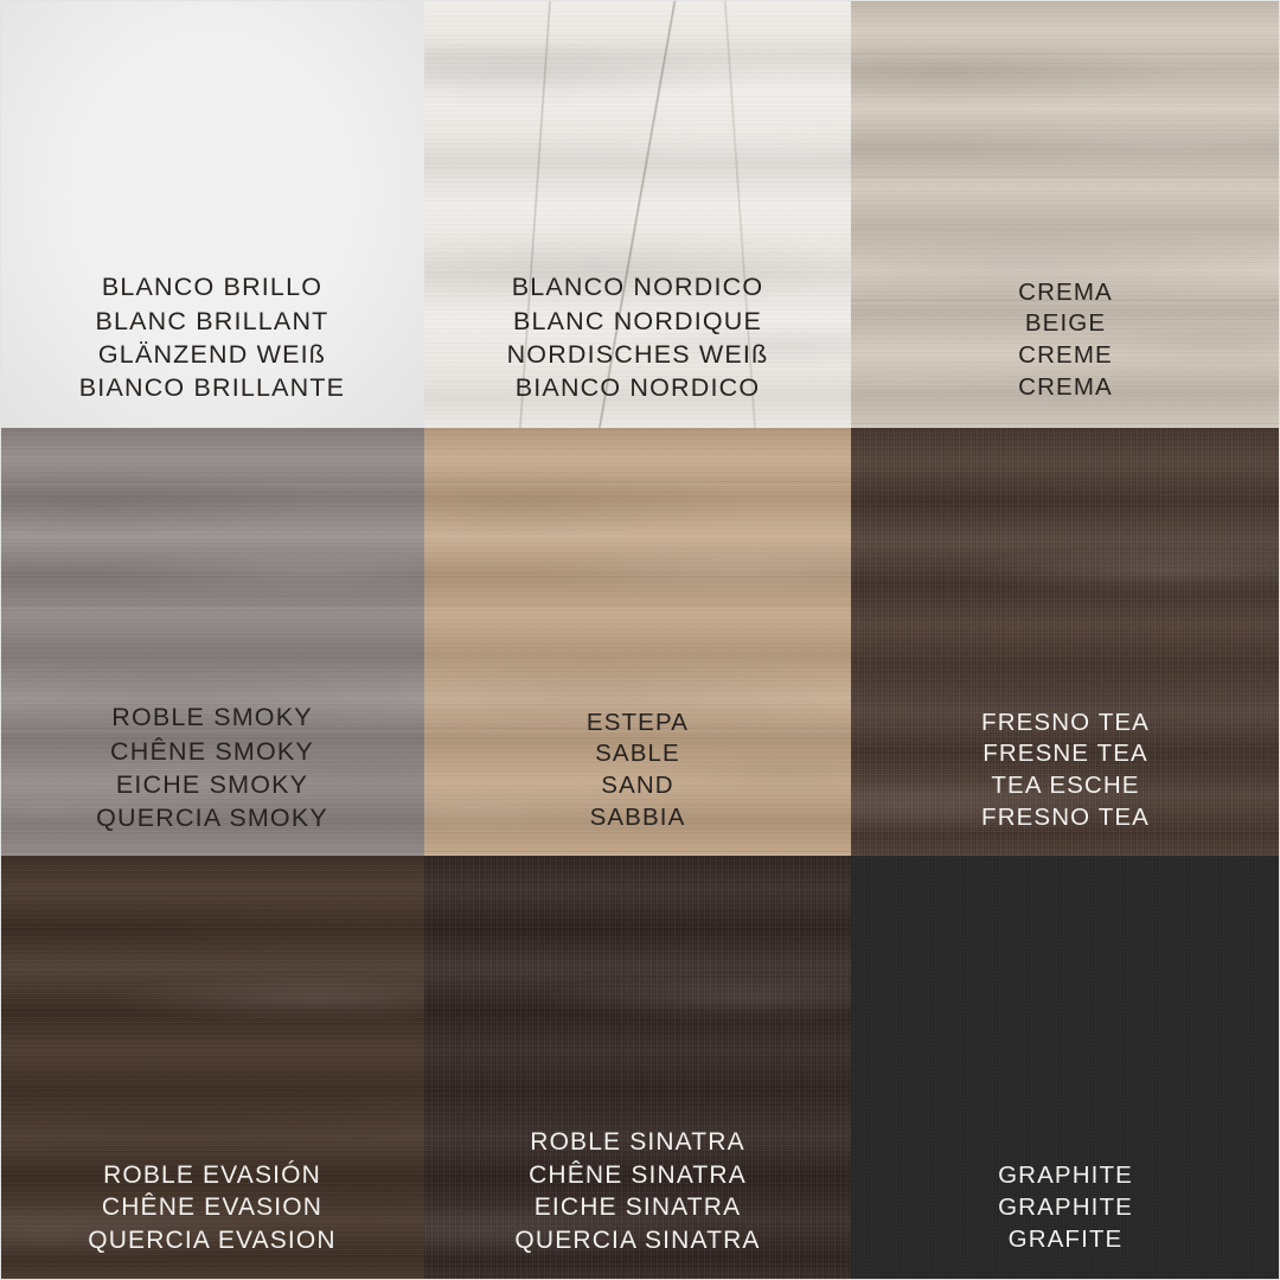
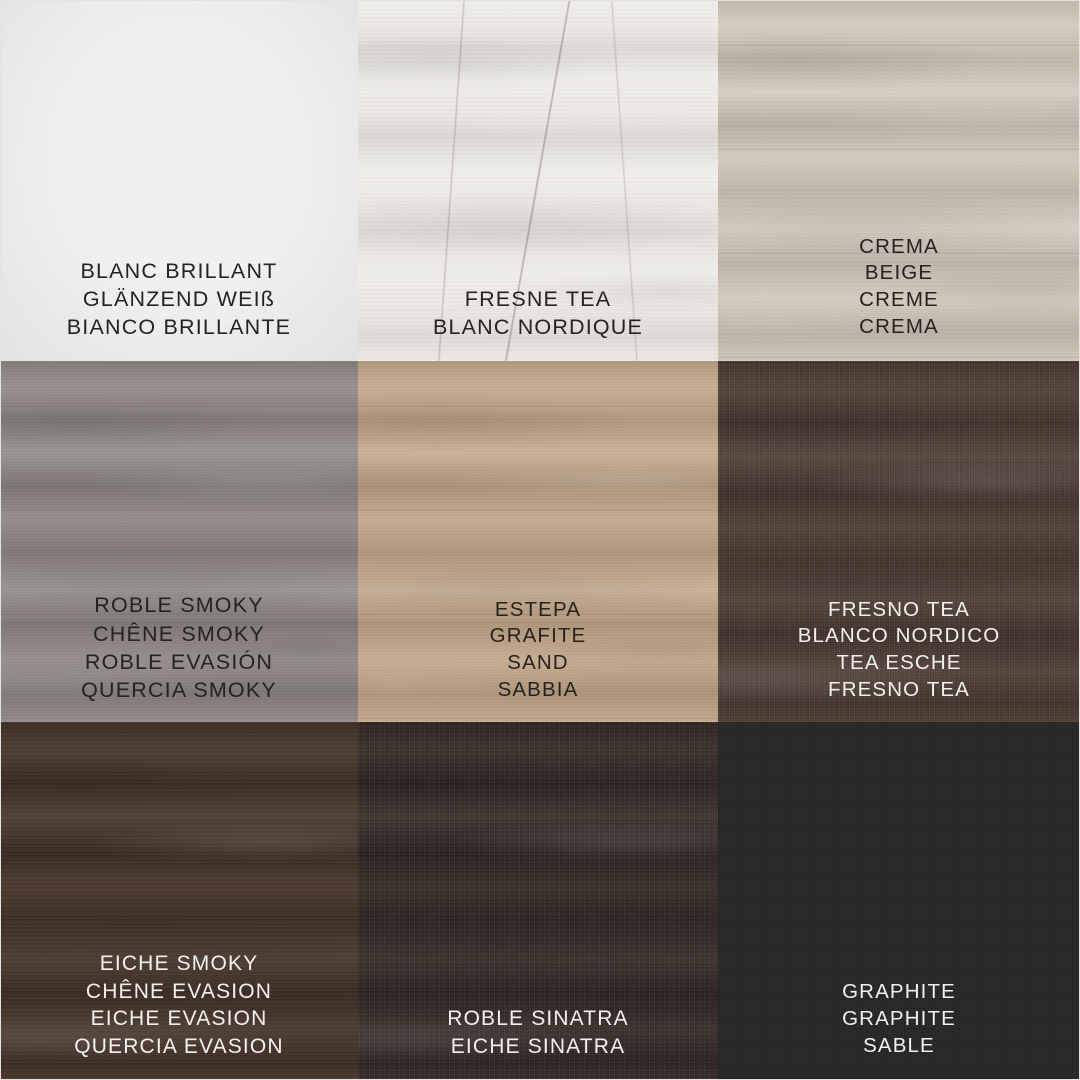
- BLANCO BRILLO
  BLANC BRILLANT
  GLÄNZEND WEIß
  BIANCO BRILLANTE
- BLANCO NORDICO
+ FRESNE TEA
  BLANC NORDIQUE
- NORDISCHES WEIß
- BIANCO NORDICO
  CREMA
  BEIGE
  CREME
  CREMA
  ROBLE SMOKY
  CHÊNE SMOKY
- EICHE SMOKY
+ ROBLE EVASIÓN
  QUERCIA SMOKY
  ESTEPA
- SABLE
+ GRAFITE
  SAND
  SABBIA
  FRESNO TEA
- FRESNE TEA
+ BLANCO NORDICO
  TEA ESCHE
  FRESNO TEA
- ROBLE EVASIÓN
+ EICHE SMOKY
  CHÊNE EVASION
+ EICHE EVASION
  QUERCIA EVASION
  ROBLE SINATRA
- CHÊNE SINATRA
  EICHE SINATRA
- QUERCIA SINATRA
  GRAPHITE
  GRAPHITE
- GRAFITE
+ SABLE
